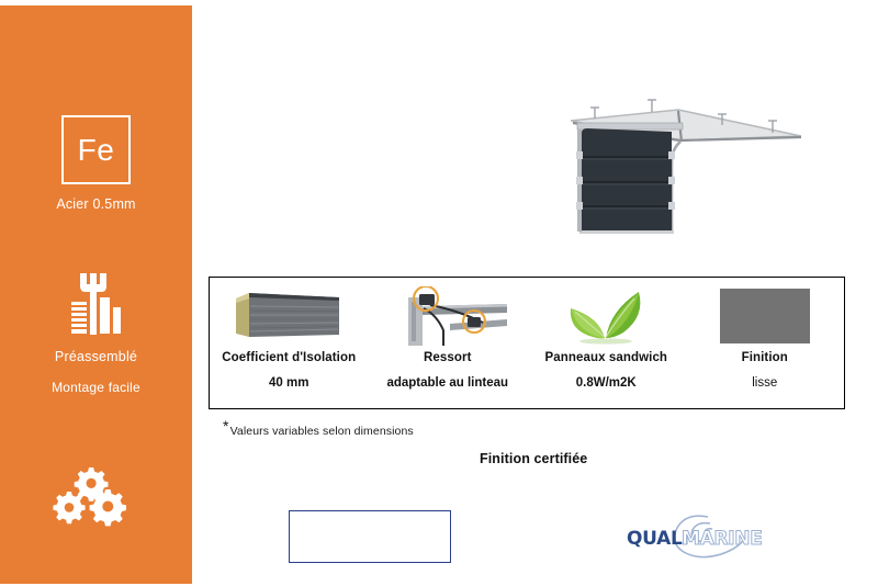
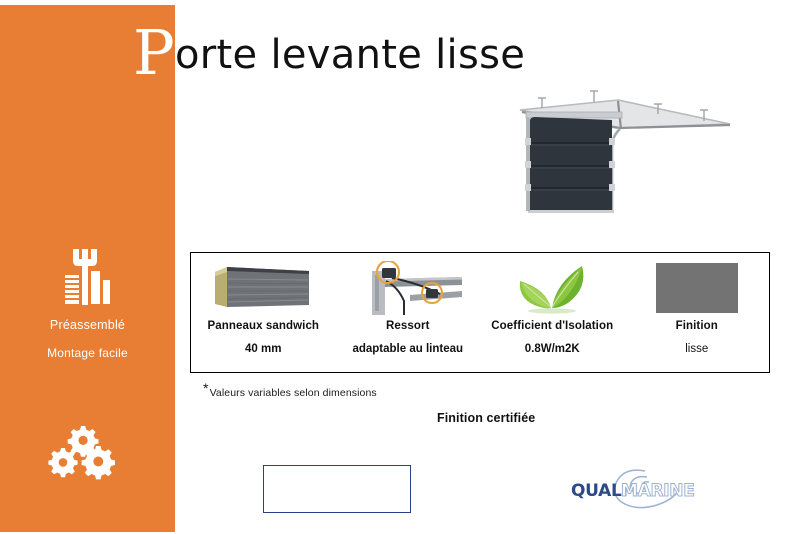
- Fe
- Acier 0.5mm
  Préassemblé
  Montage facile
+ Porte levante lisse
- Coefficient d'Isolation
+ Panneaux sandwich
  40 mm
  Ressort
  adaptable au linteau
- Panneaux sandwich
+ Coefficient d'Isolation
  0.8W/m2K
  Finition
  lisse
  *Valeurs variables selon dimensions
  Finition certifiée
  QUALI
  MARINE
